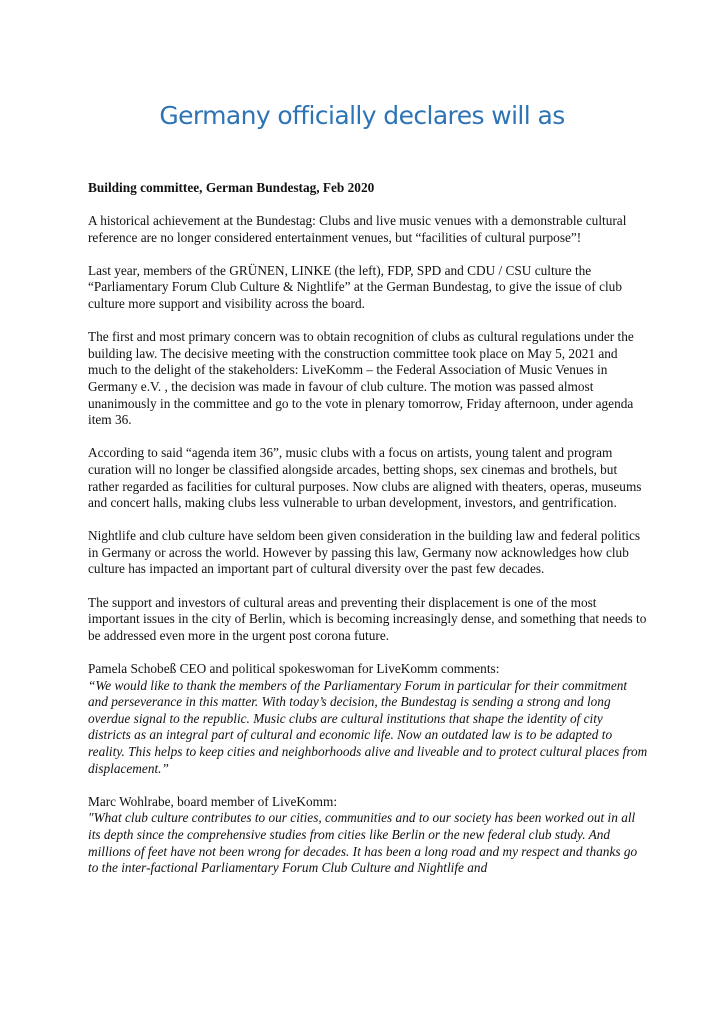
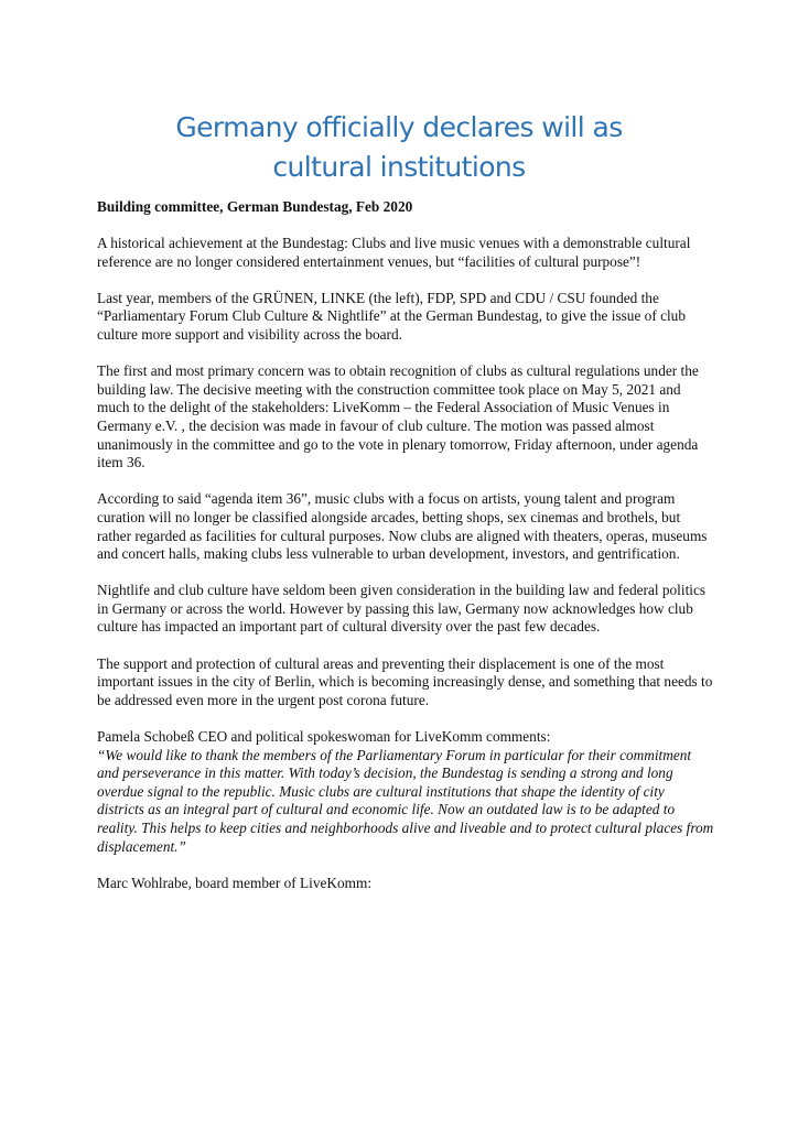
  Germany officially declares will as
+ cultural institutions
  Building committee, German Bundestag, Feb 2020
  A historical achievement at the Bundestag: Clubs and live music venues with a demonstrable cultural reference are no longer considered entertainment venues, but “facilities of cultural purpose”!
- Last year, members of the GRÜNEN, LINKE (the left), FDP, SPD and CDU / CSU culture the “Parliamentary Forum Club Culture & Nightlife” at the German Bundestag, to give the issue of club culture more support and visibility across the board.
+ Last year, members of the GRÜNEN, LINKE (the left), FDP, SPD and CDU / CSU founded the “Parliamentary Forum Club Culture & Nightlife” at the German Bundestag, to give the issue of club culture more support and visibility across the board.
  The first and most primary concern was to obtain recognition of clubs as cultural regulations under the building law. The decisive meeting with the construction committee took place on May 5, 2021 and much to the delight of the stakeholders: LiveKomm – the Federal Association of Music Venues in Germany e.V. , the decision was made in favour of club culture. The motion was passed almost unanimously in the committee and go to the vote in plenary tomorrow, Friday afternoon, under agenda item 36.
  According to said “agenda item 36”, music clubs with a focus on artists, young talent and program curation will no longer be classified alongside arcades, betting shops, sex cinemas and brothels, but rather regarded as facilities for cultural purposes. Now clubs are aligned with theaters, operas, museums and concert halls, making clubs less vulnerable to urban development, investors, and gentrification.
  Nightlife and club culture have seldom been given consideration in the building law and federal politics in Germany or across the world. However by passing this law, Germany now acknowledges how club culture has impacted an important part of cultural diversity over the past few decades.
- The support and investors of cultural areas and preventing their displacement is one of the most important issues in the city of Berlin, which is becoming increasingly dense, and something that needs to be addressed even more in the urgent post corona future.
+ The support and protection of cultural areas and preventing their displacement is one of the most important issues in the city of Berlin, which is becoming increasingly dense, and something that needs to be addressed even more in the urgent post corona future.
  Pamela Schobeß CEO and political spokeswoman for LiveKomm comments:
  “We would like to thank the members of the Parliamentary Forum in particular for their commitment and perseverance in this matter. With today’s decision, the Bundestag is sending a strong and long overdue signal to the republic. Music clubs are cultural institutions that shape the identity of city districts as an integral part of cultural and economic life. Now an outdated law is to be adapted to reality. This helps to keep cities and neighborhoods alive and liveable and to protect cultural places from displacement.”
  Marc Wohlrabe, board member of LiveKomm:
- "What club culture contributes to our cities, communities and to our society has been worked out in all its depth since the comprehensive studies from cities like Berlin or the new federal club study. And millions of feet have not been wrong for decades. It has been a long road and my respect and thanks go to the inter-factional Parliamentary Forum Club Culture and Nightlife and
